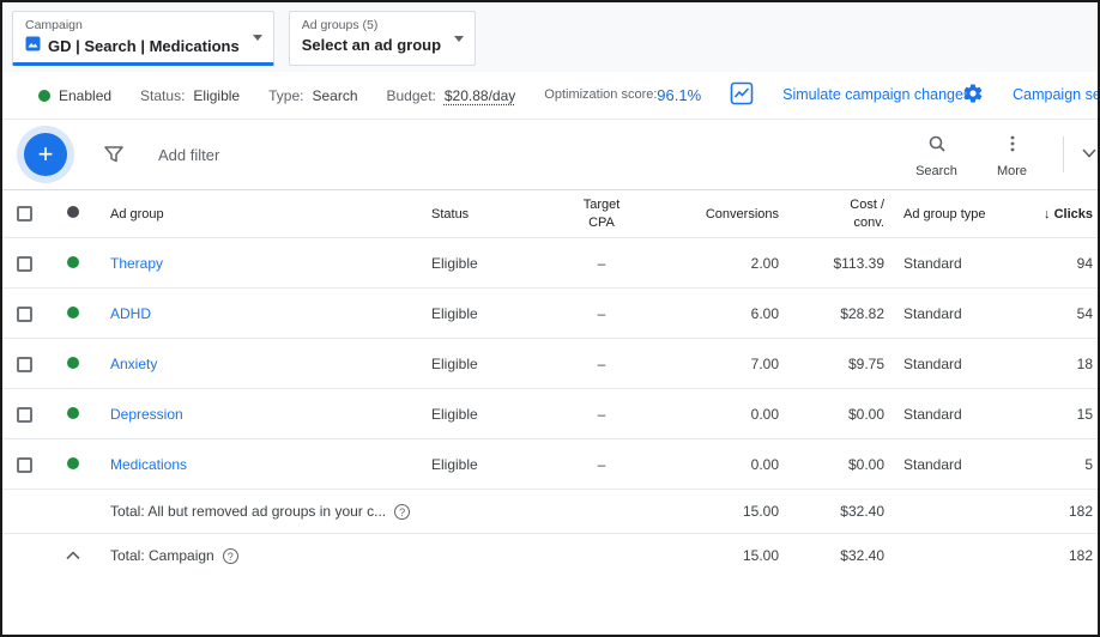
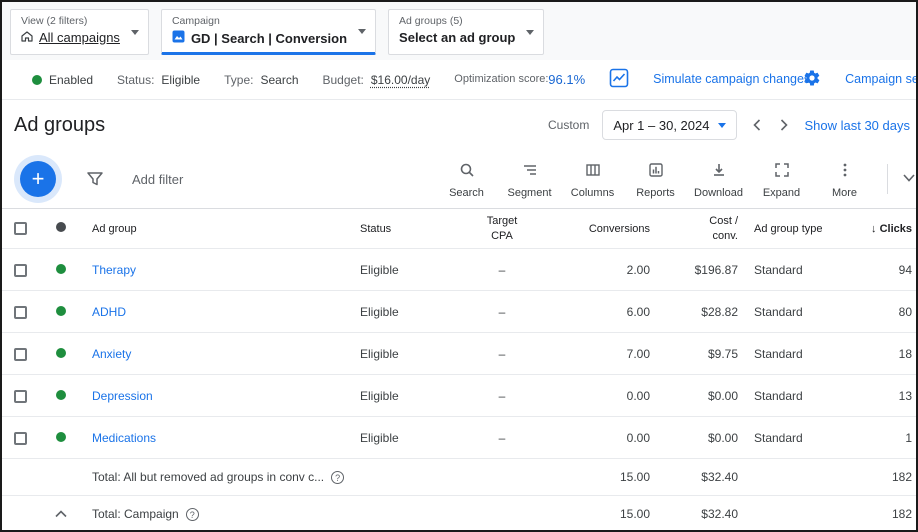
+ View (2 filters)
+ All campaigns
  Campaign
- GD | Search | Medications
+ GD | Search | Conversion
  Ad groups (5)
  Select an ad group
  Enabled
  Status:
  Eligible
  Type:
  Search
  Budget:
- $20.88/day
+ $16.00/day
  Optimization score:
  96.1%
  Simulate campaign change
+ Ad groups
+ Custom
+ Apr 1 – 30, 2024
+ Show last 30 days
  +
  Add filter
  Search
+ Segment
+ Columns
+ Reports
+ Download
+ Expand
  More
  		Ad group	Status	Target CPA	Conversions	Cost / conv.	Ad group type	↓ Clicks
- 		Therapy	Eligible	–	2.00	$113.39	Standard	94
+ 		Therapy	Eligible	–	2.00	$196.87	Standard	94
- 		ADHD	Eligible	–	6.00	$28.82	Standard	54
+ 		ADHD	Eligible	–	6.00	$28.82	Standard	80
  		Anxiety	Eligible	–	7.00	$9.75	Standard	18
- 		Depression	Eligible	–	0.00	$0.00	Standard	15
+ 		Depression	Eligible	–	0.00	$0.00	Standard	13
- 		Medications	Eligible	–	0.00	$0.00	Standard	5
+ 		Medications	Eligible	–	0.00	$0.00	Standard	1
- 		Total: All but removed ad groups in your c... ?			15.00	$32.40		182
+ 		Total: All but removed ad groups in conv c... ?			15.00	$32.40		182
  		Total: Campaign ?			15.00	$32.40		182
